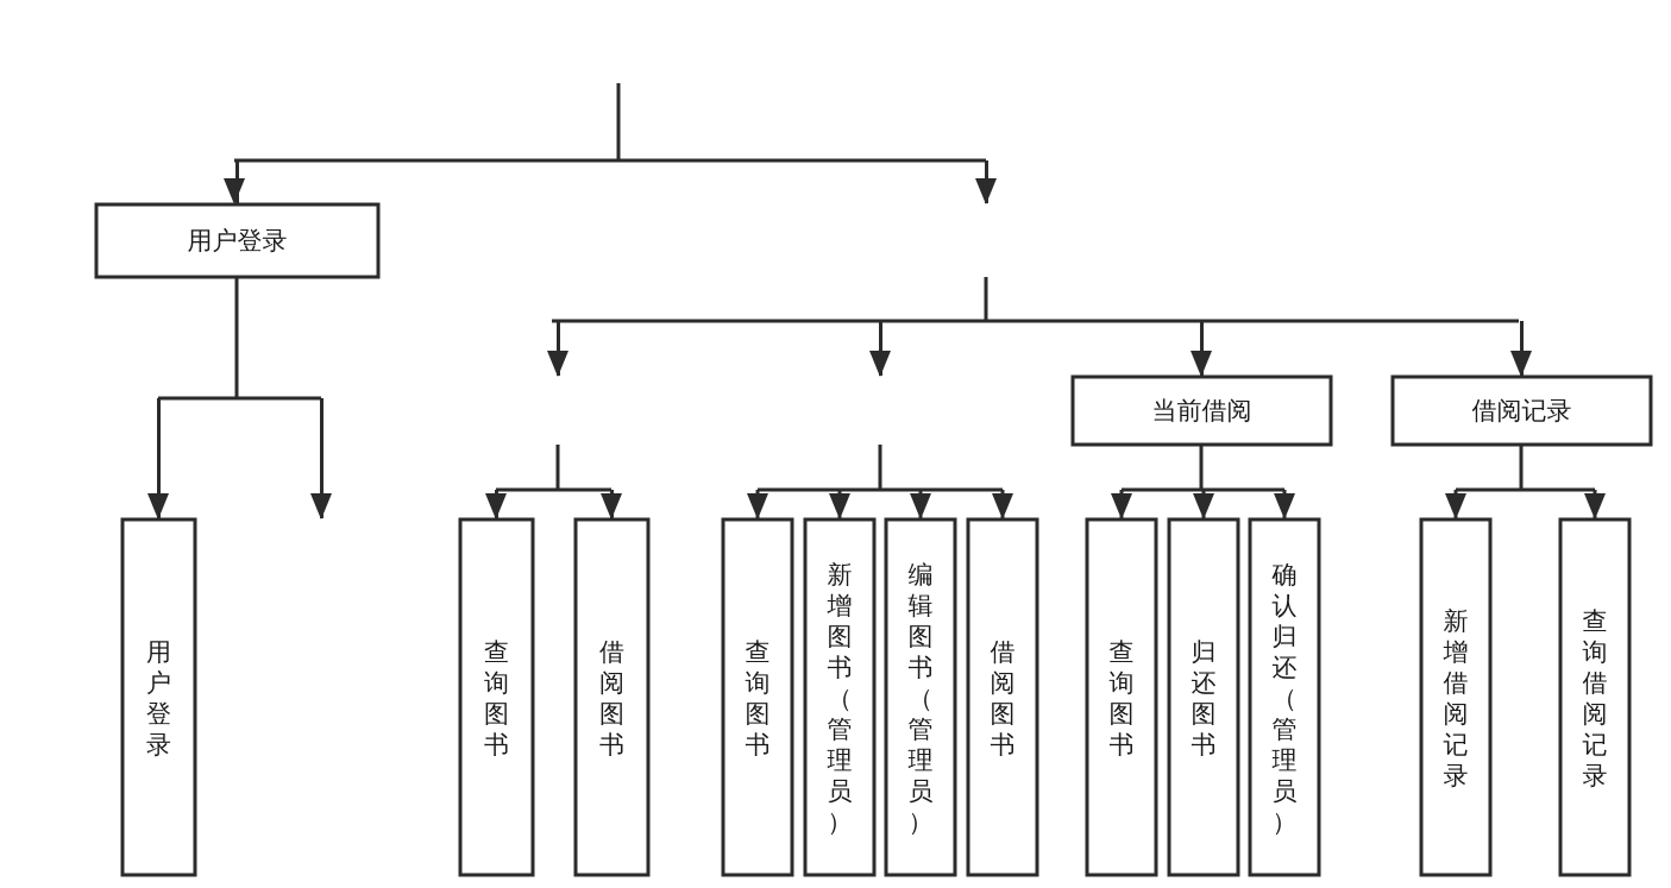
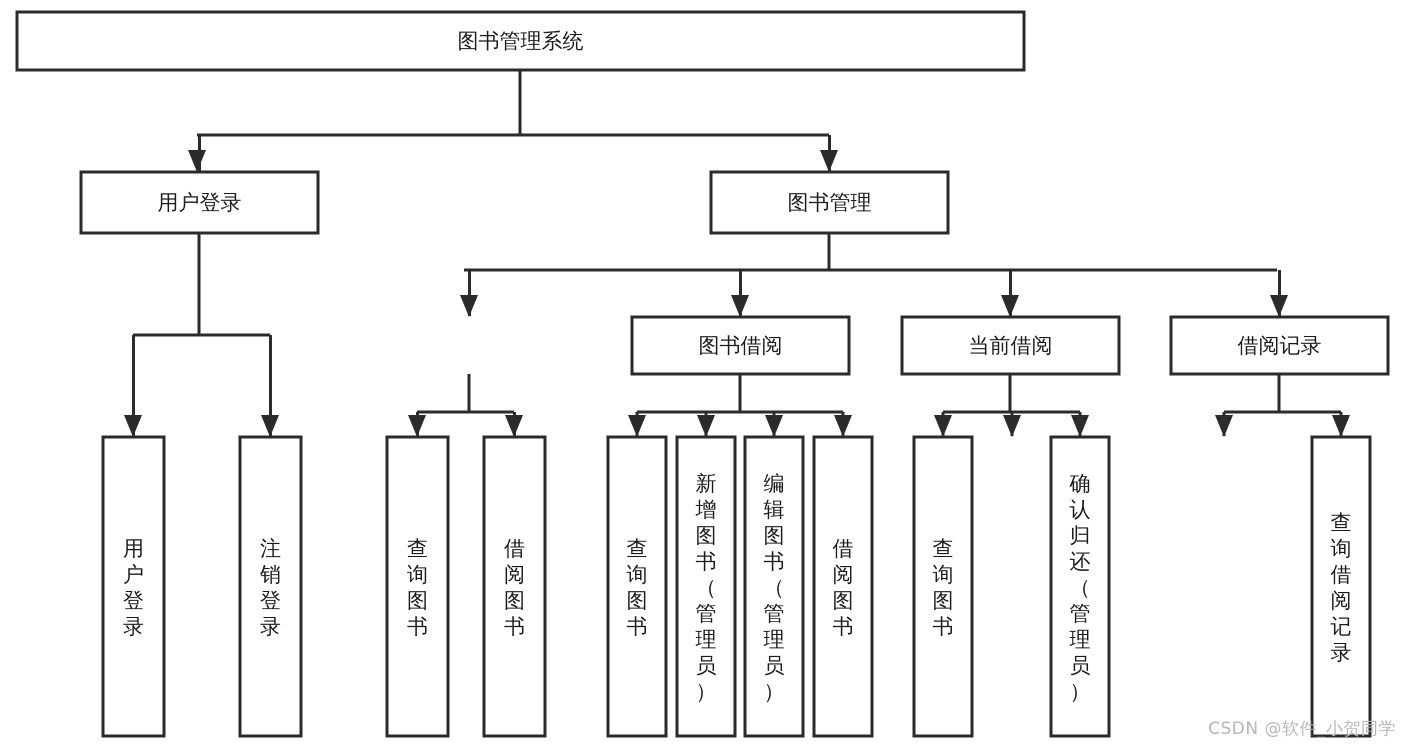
+ 图书管理系统
  用户登录
+ 图书管理
+ 图书借阅
  当前借阅
  借阅记录
  用户登录
+ 注销登录
  查询图书
  借阅图书
  查询图书
  新增图书（管理员）
  编辑图书（管理员）
  借阅图书
  查询图书
- 归还图书
  确认归还（管理员）
- 新增借阅记录
  查询借阅记录
+ CSDN @软件_小贺同学
